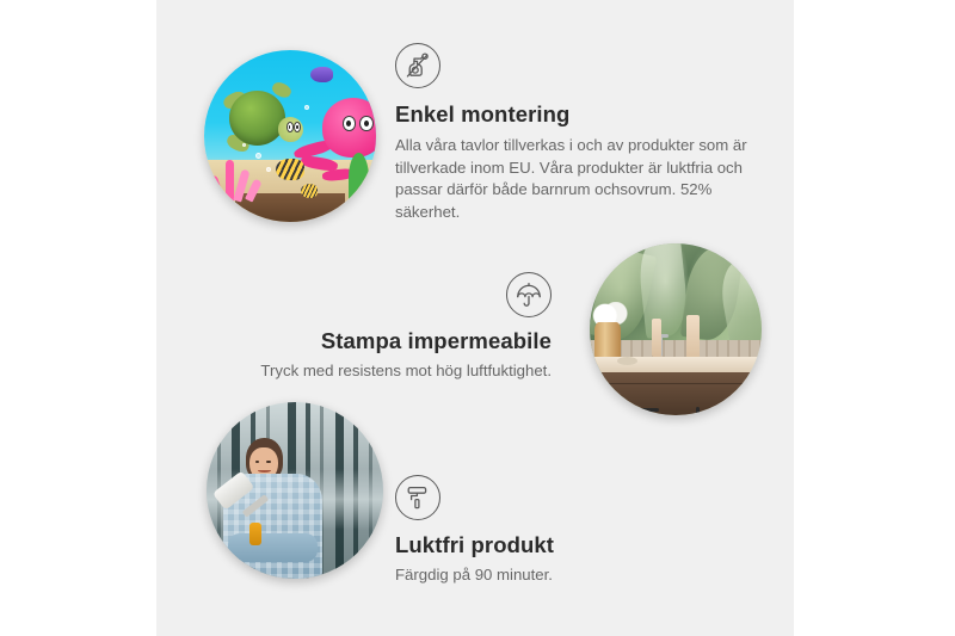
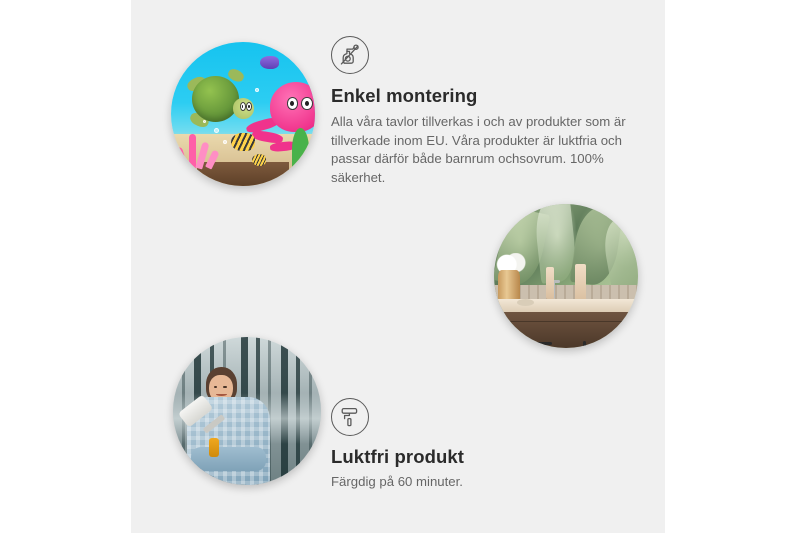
  Enkel montering
- Alla våra tavlor tillverkas i och av produkter som är tillverkade inom EU. Våra produkter är luktfria och passar därför både barnrum ochsovrum. 52% säkerhet.
+ Alla våra tavlor tillverkas i och av produkter som är tillverkade inom EU. Våra produkter är luktfria och passar därför både barnrum ochsovrum. 100% säkerhet.
- Stampa impermeabile
- Tryck med resistens mot hög luftfuktighet.
  Luktfri produkt
- Färgdig på 90 minuter.
+ Färgdig på 60 minuter.
